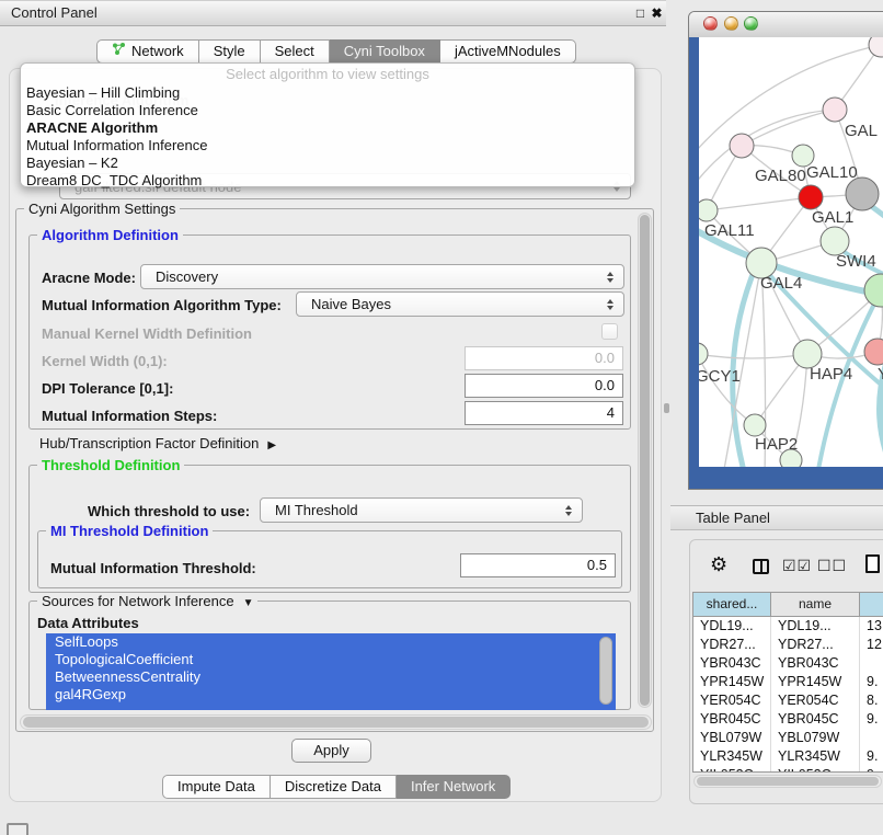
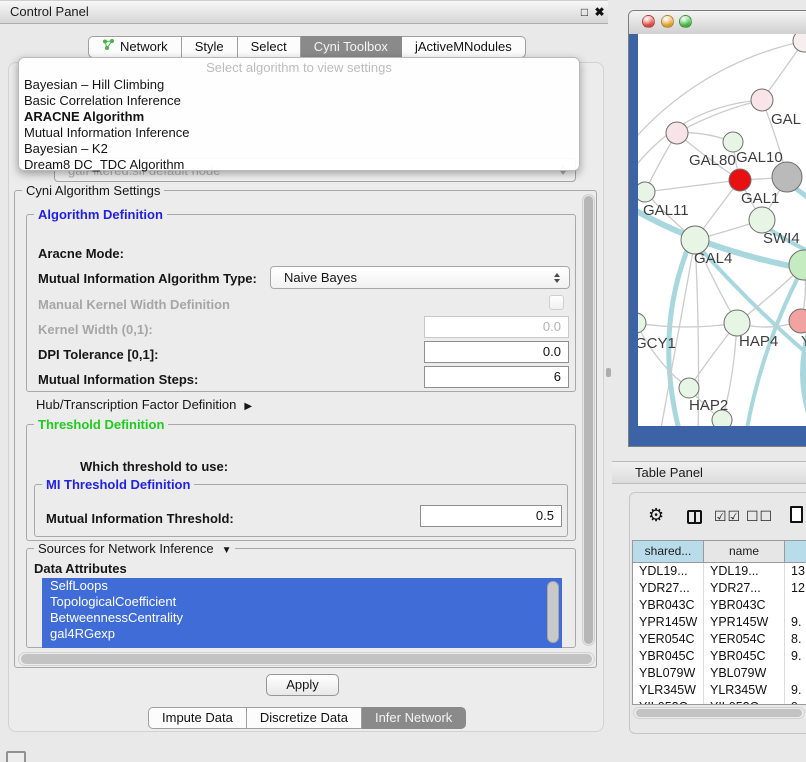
  Control Panel
  □
  ✖
  Network
  Style
  Select
  Cyni Toolbox
  jActiveMNodules
  Select algorithm to view settings
  Bayesian – Hill Climbing
  Basic Correlation Inference
  ARACNE Algorithm
  Mutual Information Inference
  Bayesian – K2
  Dream8 DC_TDC Algorithm
  Cyni Algorithm Settings
  Algorithm Definition
  Aracne Mode:
- Discovery
  Mutual Information Algorithm Type:
  Naive Bayes
  Manual Kernel Width Definition
  Kernel Width (0,1):
  0.0
  DPI Tolerance [0,1]:
  0.0
  Mutual Information Steps:
- 4
+ 6
  Hub/Transcription Factor Definition ▶
  Threshold Definition
  Which threshold to use:
- MI Threshold
  MI Threshold Definition
  Mutual Information Threshold:
  0.5
  Sources for Network Inference ▼
  Data Attributes
  SelfLoops
  TopologicalCoefficient
  BetweennessCentrality
  gal4RGexp
  Apply
  Impute Data
  Discretize Data
  Infer Network
  GAL
  GAL80
  GAL10
  GAL11
  GAL1
  GAL4
  SWI4
  GCY1
  HAP4
  HAP2
  Table Panel
  ⚙
  ☑☑
  ☐☐
  shared...
  name
  YDL19...
  YDL19...
  13
  YDR27...
  YDR27...
  12
  YBR043C
  YBR043C
  YPR145W
  YPR145W
  9.
  YER054C
  YER054C
  8.
  YBR045C
  YBR045C
  9.
  YBL079W
  YBL079W
  YLR345W
  YLR345W
  9.
